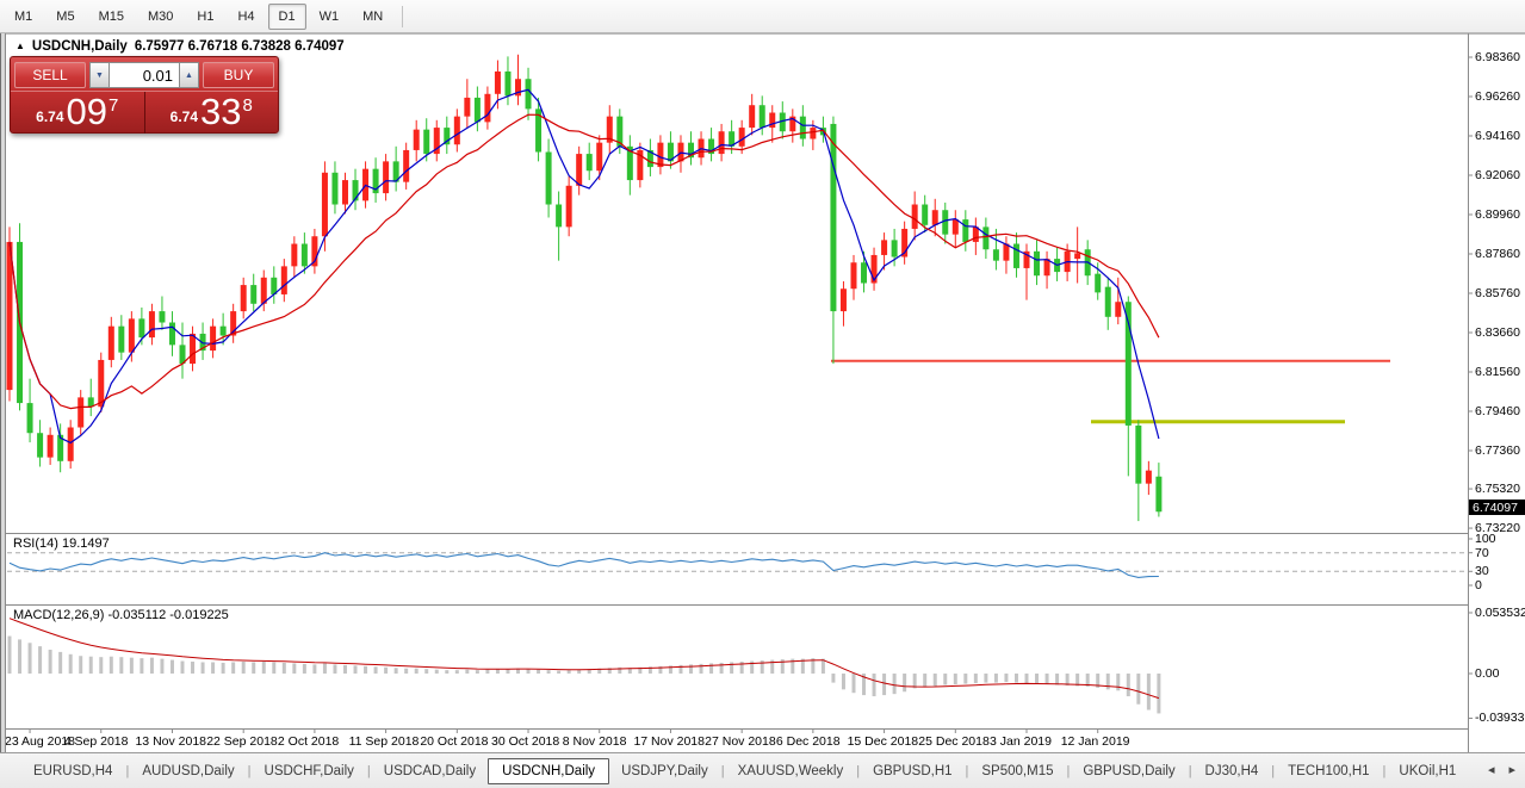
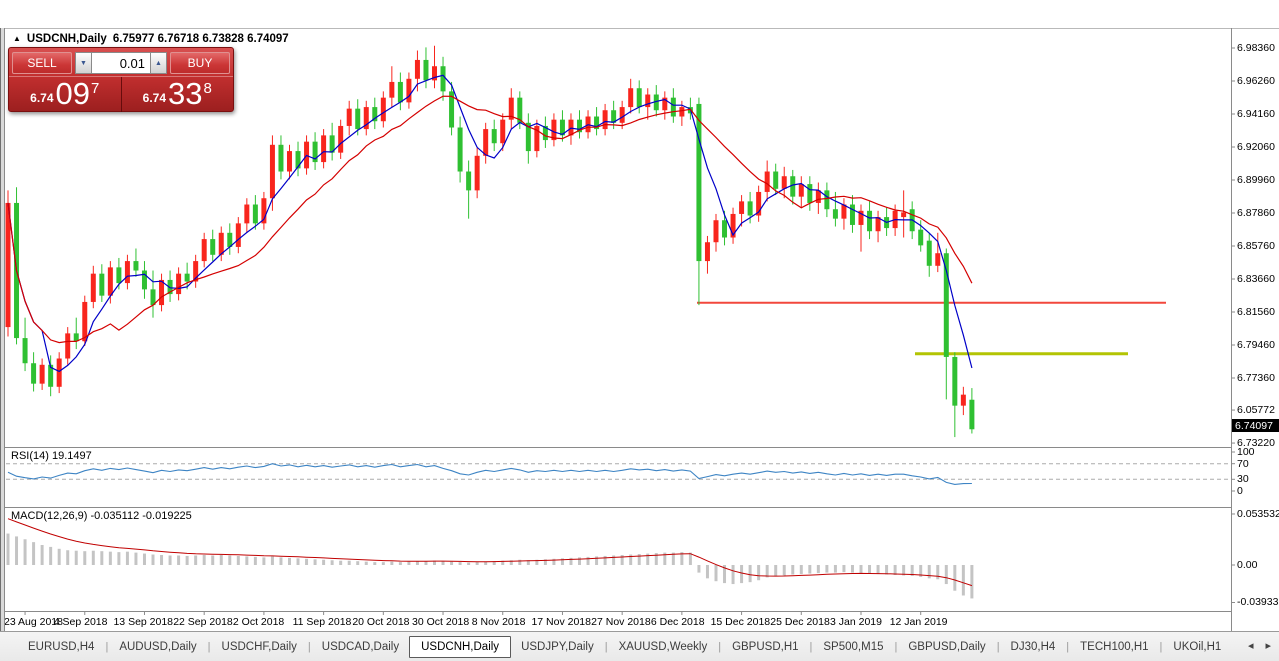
- M1
- M5
- M15
- M30
- H1
- H4
- D1
- W1
- MN
  ▲
  USDCNH,Daily
  6.75977 6.76718 6.73828 6.74097
  SELL
  0.01
  BUY
  6.74
  09
  7
  6.74
  33
  8
  RSI(14) 19.1497
  MACD(12,26,9) -0.035112 -0.019225
  6.74097
  6.98360
  6.96260
  6.94160
  6.92060
  6.89960
  6.87860
  6.85760
  6.83660
  6.81560
  6.79460
  6.77360
- 6.75320
+ 6.05772
  6.73220
  100
  70
  30
  0
  0.053532
  0.00
  -0.03933
  23 Aug 2018
  4 Sep 2018
- 13 Nov 2018
+ 13 Sep 2018
  22 Sep 2018
  2 Oct 2018
  11 Sep 2018
  20 Oct 2018
  30 Oct 2018
  8 Nov 2018
  17 Nov 2018
  27 Nov 2018
  6 Dec 2018
  15 Dec 2018
  25 Dec 2018
  3 Jan 2019
  12 Jan 2019
  EURUSD,H4
  |
  AUDUSD,Daily
  |
  USDCHF,Daily
  |
  USDCAD,Daily
  USDCNH,Daily
  USDJPY,Daily
  |
  XAUUSD,Weekly
  |
  GBPUSD,H1
  |
  SP500,M15
  |
  GBPUSD,Daily
  |
  DJ30,H4
  |
  TECH100,H1
  |
  UKOil,H1
  ◂
  ▸
